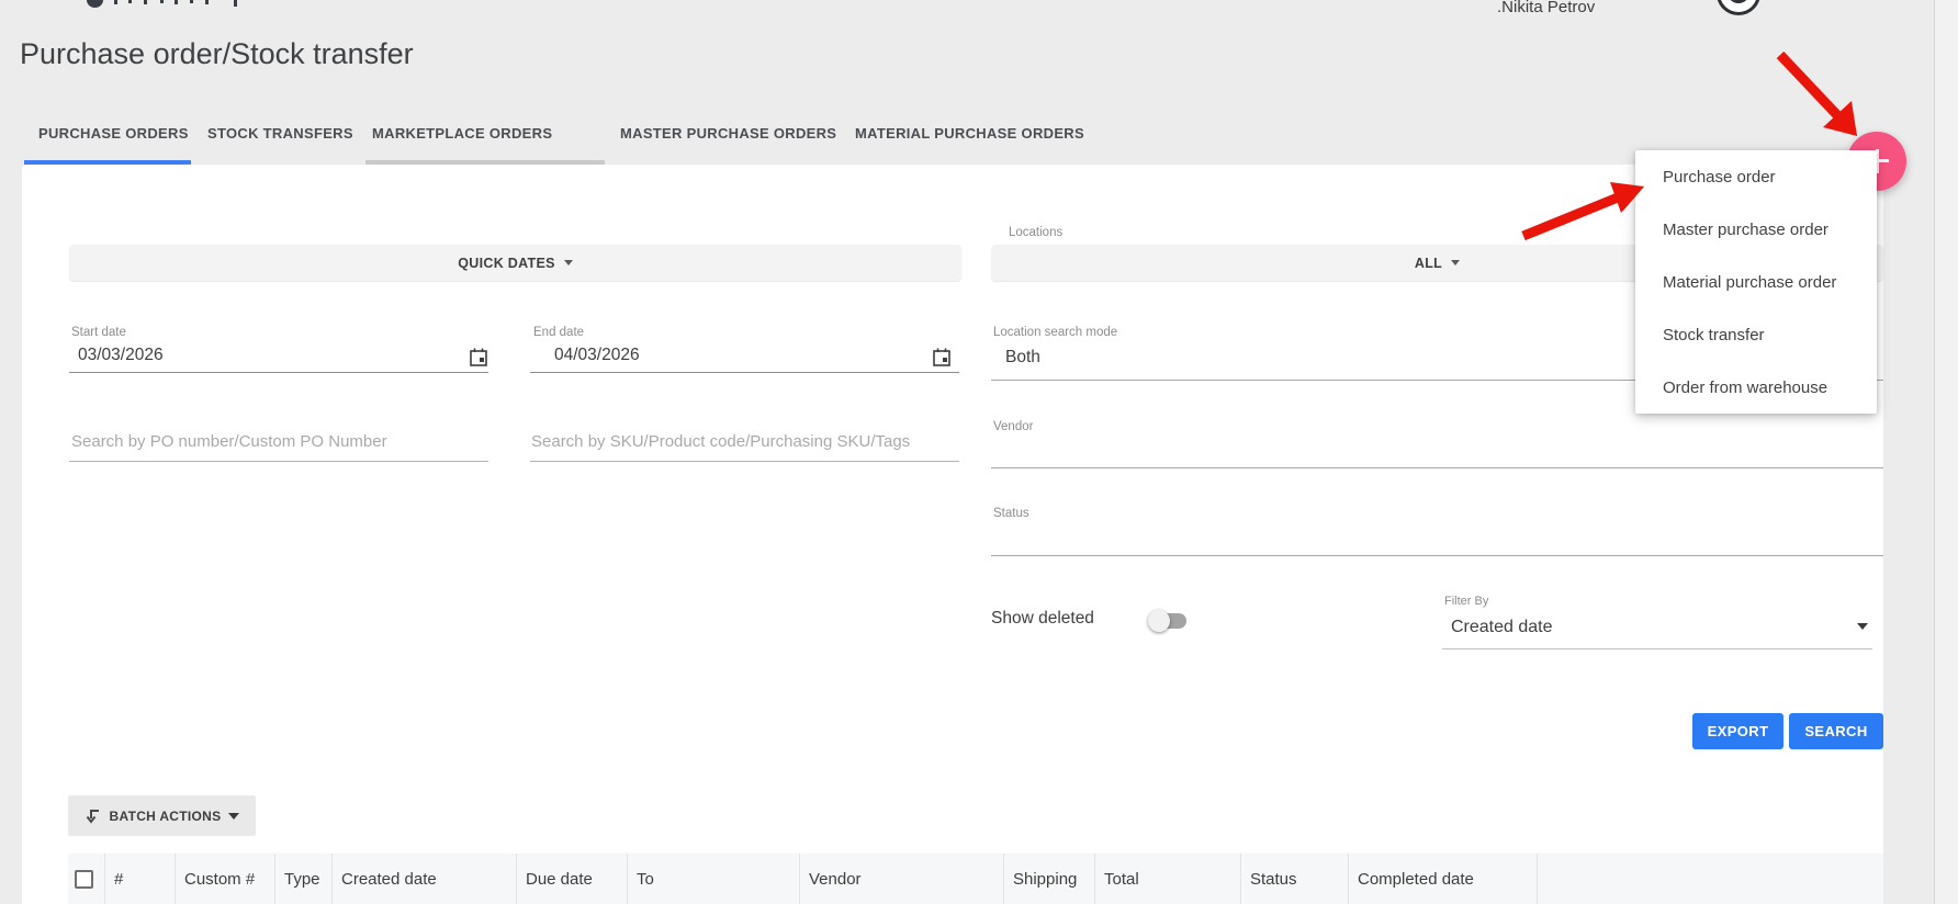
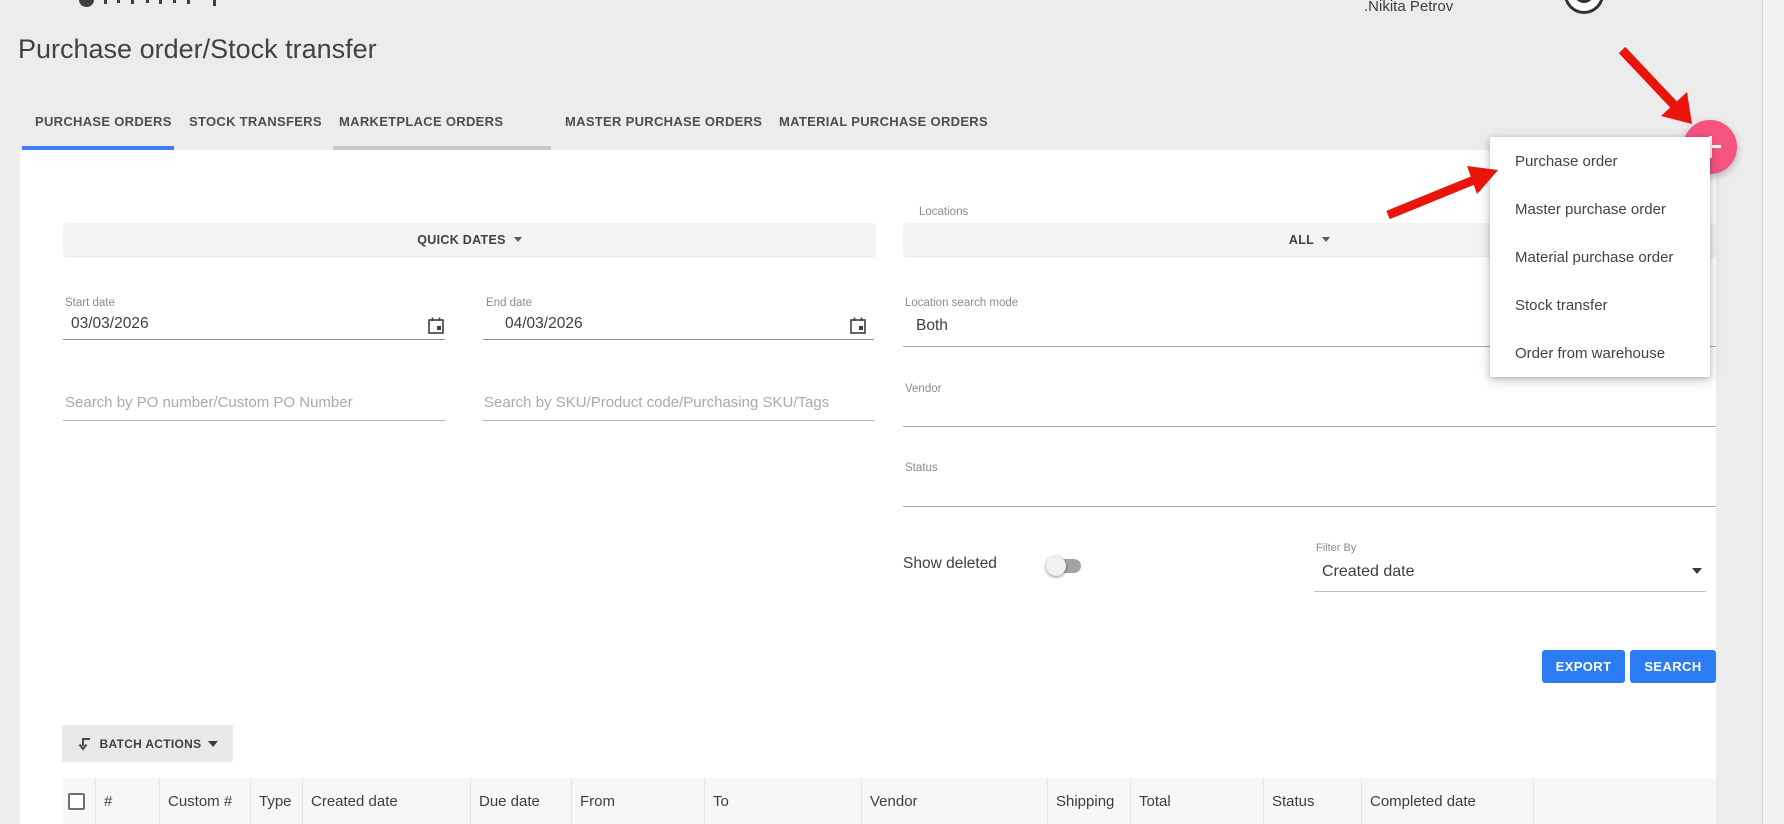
  .Nikita Petrov
  Purchase order/Stock transfer
  PURCHASE ORDERS
  STOCK TRANSFERS
  MARKETPLACE ORDERS
  MASTER PURCHASE ORDERS
  MATERIAL PURCHASE ORDERS
  QUICK DATES
  Locations
  ALL
  Start date
  03/03/2026
  End date
  04/03/2026
  Location search mode
  Both
  Search by PO number/Custom PO Number
  Search by SKU/Product code/Purchasing SKU/Tags
  Vendor
  Status
  Show deleted
  Filter By
  Created date
  EXPORT
  SEARCH
  BATCH ACTIONS
  #
  Custom #
  Type
  Created date
  Due date
+ From
  To
  Vendor
  Shipping
  Total
  Status
  Completed date
  Purchase order
  Master purchase order
  Material purchase order
  Stock transfer
  Order from warehouse
